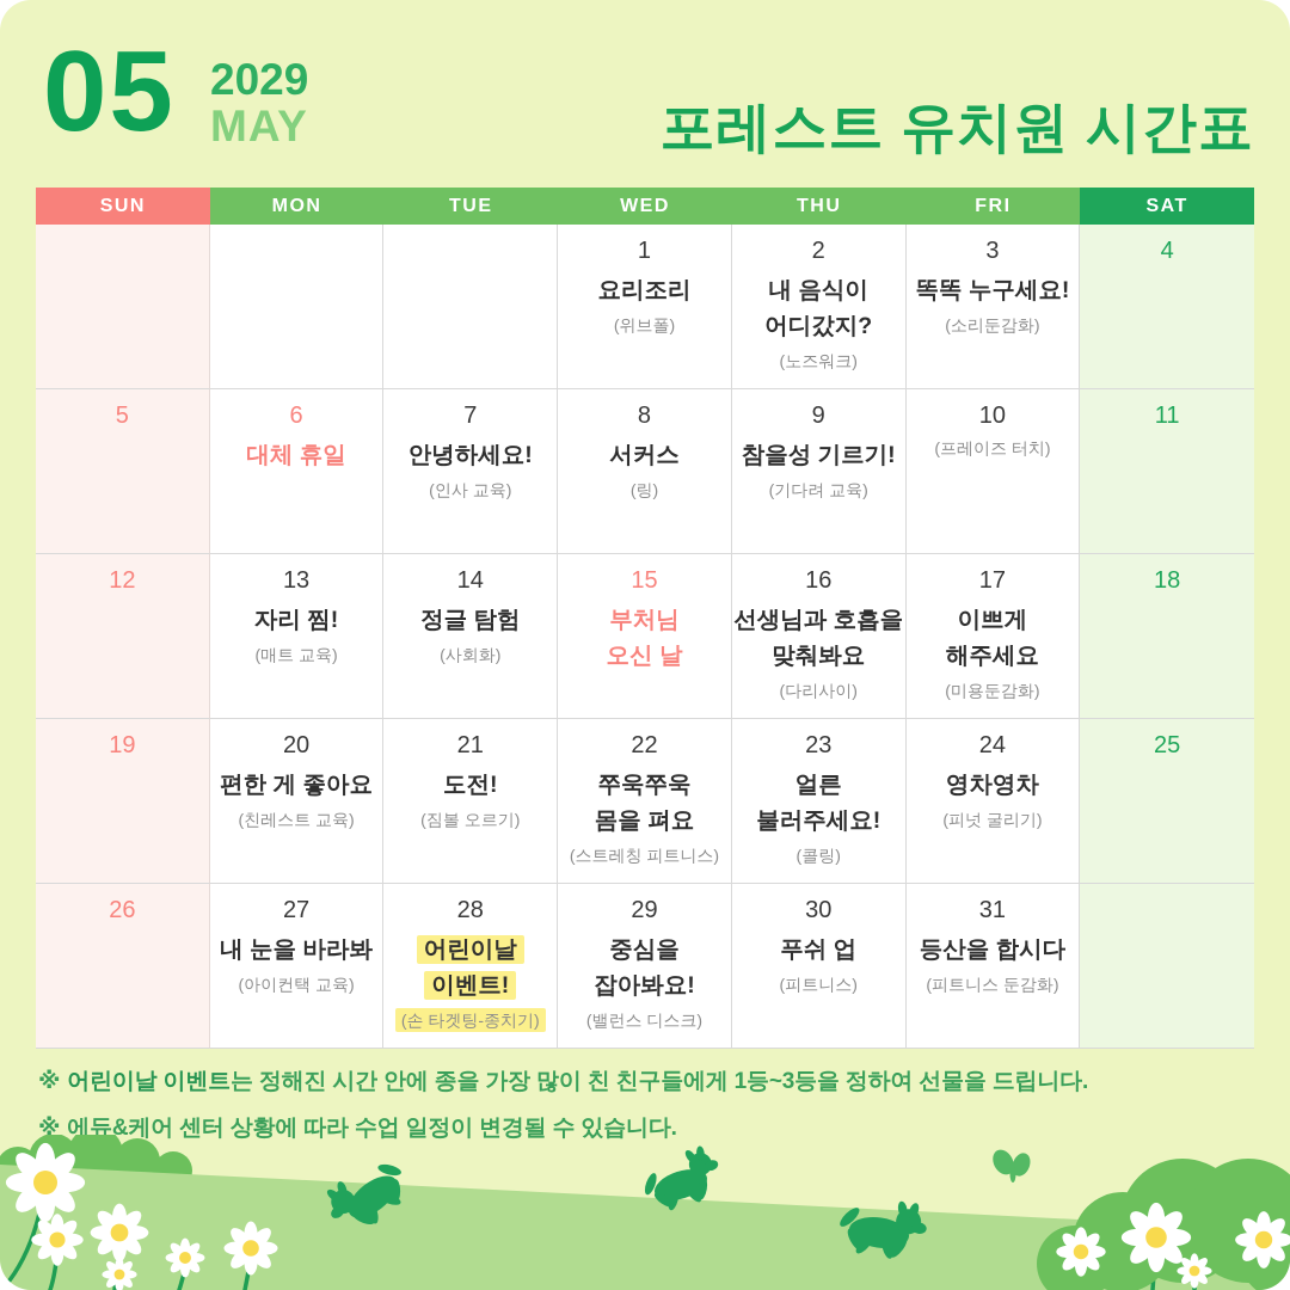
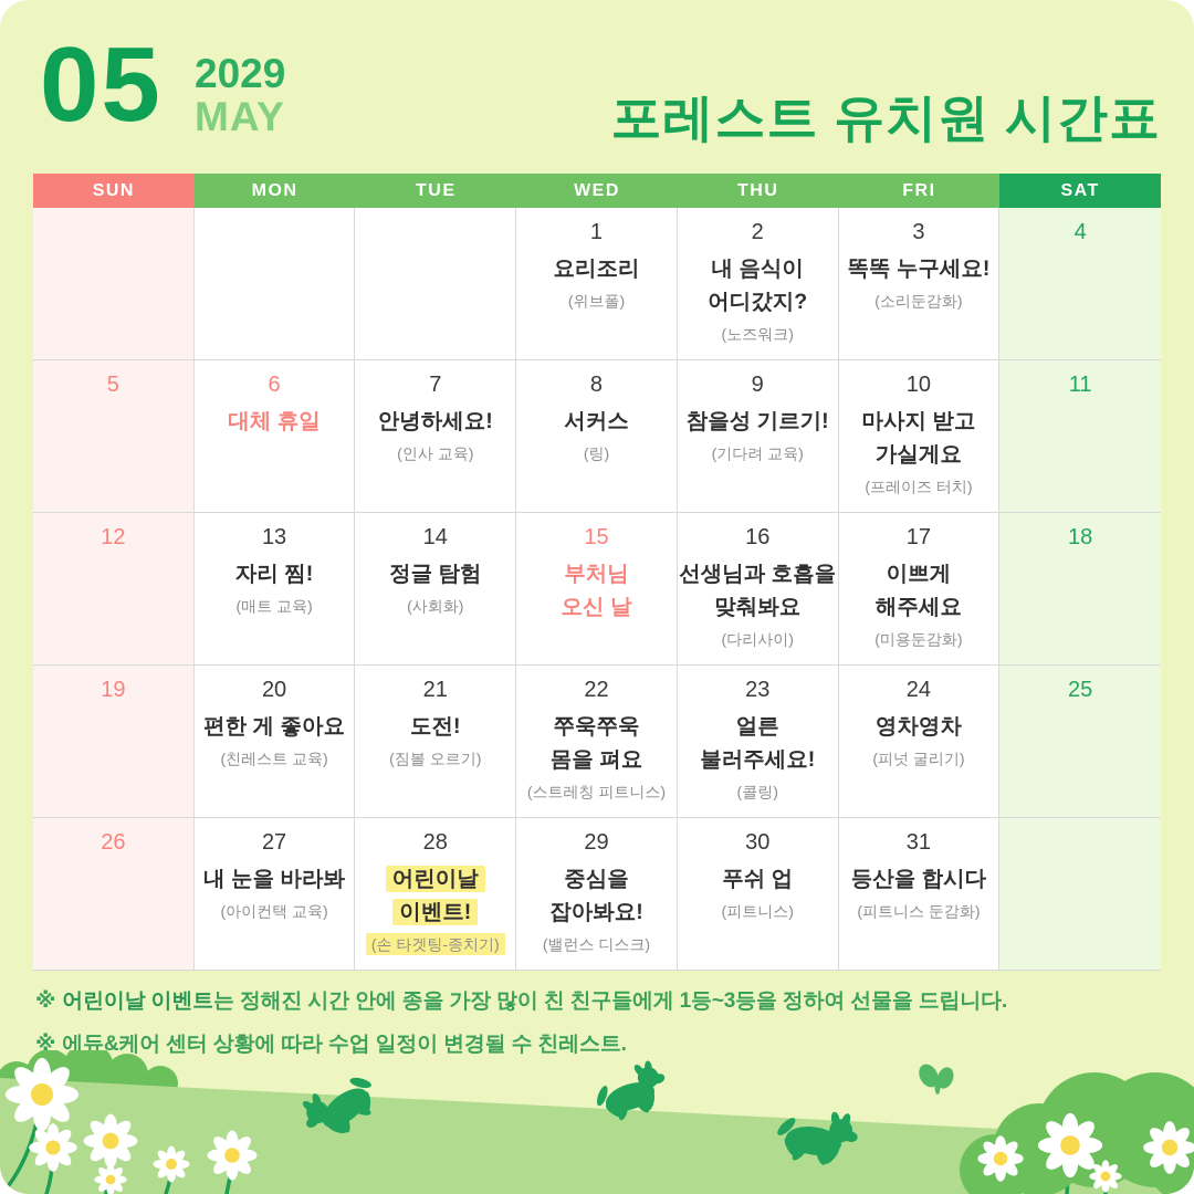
  05
  2029
  MAY
  포레스트 유치원 시간표
  SUN
  MON
  TUE
  WED
  THU
  FRI
  SAT
  1
  요리조리
  (위브폴)
  2
  내 음식이
  어디갔지?
  (노즈워크)
  3
  똑똑 누구세요!
  (소리둔감화)
  4
  5
  6
  대체 휴일
  7
  안녕하세요!
  (인사 교육)
  8
  서커스
  (링)
  9
  참을성 기르기!
  (기다려 교육)
  10
+ 마사지 받고
+ 가실게요
  (프레이즈 터치)
  11
  12
  13
  자리 찜!
  (매트 교육)
  14
  정글 탐험
  (사회화)
  15
  부처님
  오신 날
  16
  선생님과 호흡을
  맞춰봐요
  (다리사이)
  17
  이쁘게
  해주세요
  (미용둔감화)
  18
  19
  20
  편한 게 좋아요
  (친레스트 교육)
  21
  도전!
  (짐볼 오르기)
  22
  쭈욱쭈욱
  몸을 펴요
  (스트레칭 피트니스)
  23
  얼른
  불러주세요!
  (콜링)
  24
  영차영차
  (피넛 굴리기)
  25
  26
  27
  내 눈을 바라봐
  (아이컨택 교육)
  28
  어린이날
  이벤트!
  (손 타겟팅-종치기)
  29
  중심을
  잡아봐요!
  (밸런스 디스크)
  30
  푸쉬 업
  (피트니스)
  31
  등산을 합시다
  (피트니스 둔감화)
  ※ 어린이날 이벤트는 정해진 시간 안에 종을 가장 많이 친 친구들에게 1등~3등을 정하여 선물을 드립니다.
- ※ 에듀&케어 센터 상황에 따라 수업 일정이 변경될 수 있습니다.
+ ※ 에듀&케어 센터 상황에 따라 수업 일정이 변경될 수 친레스트.
